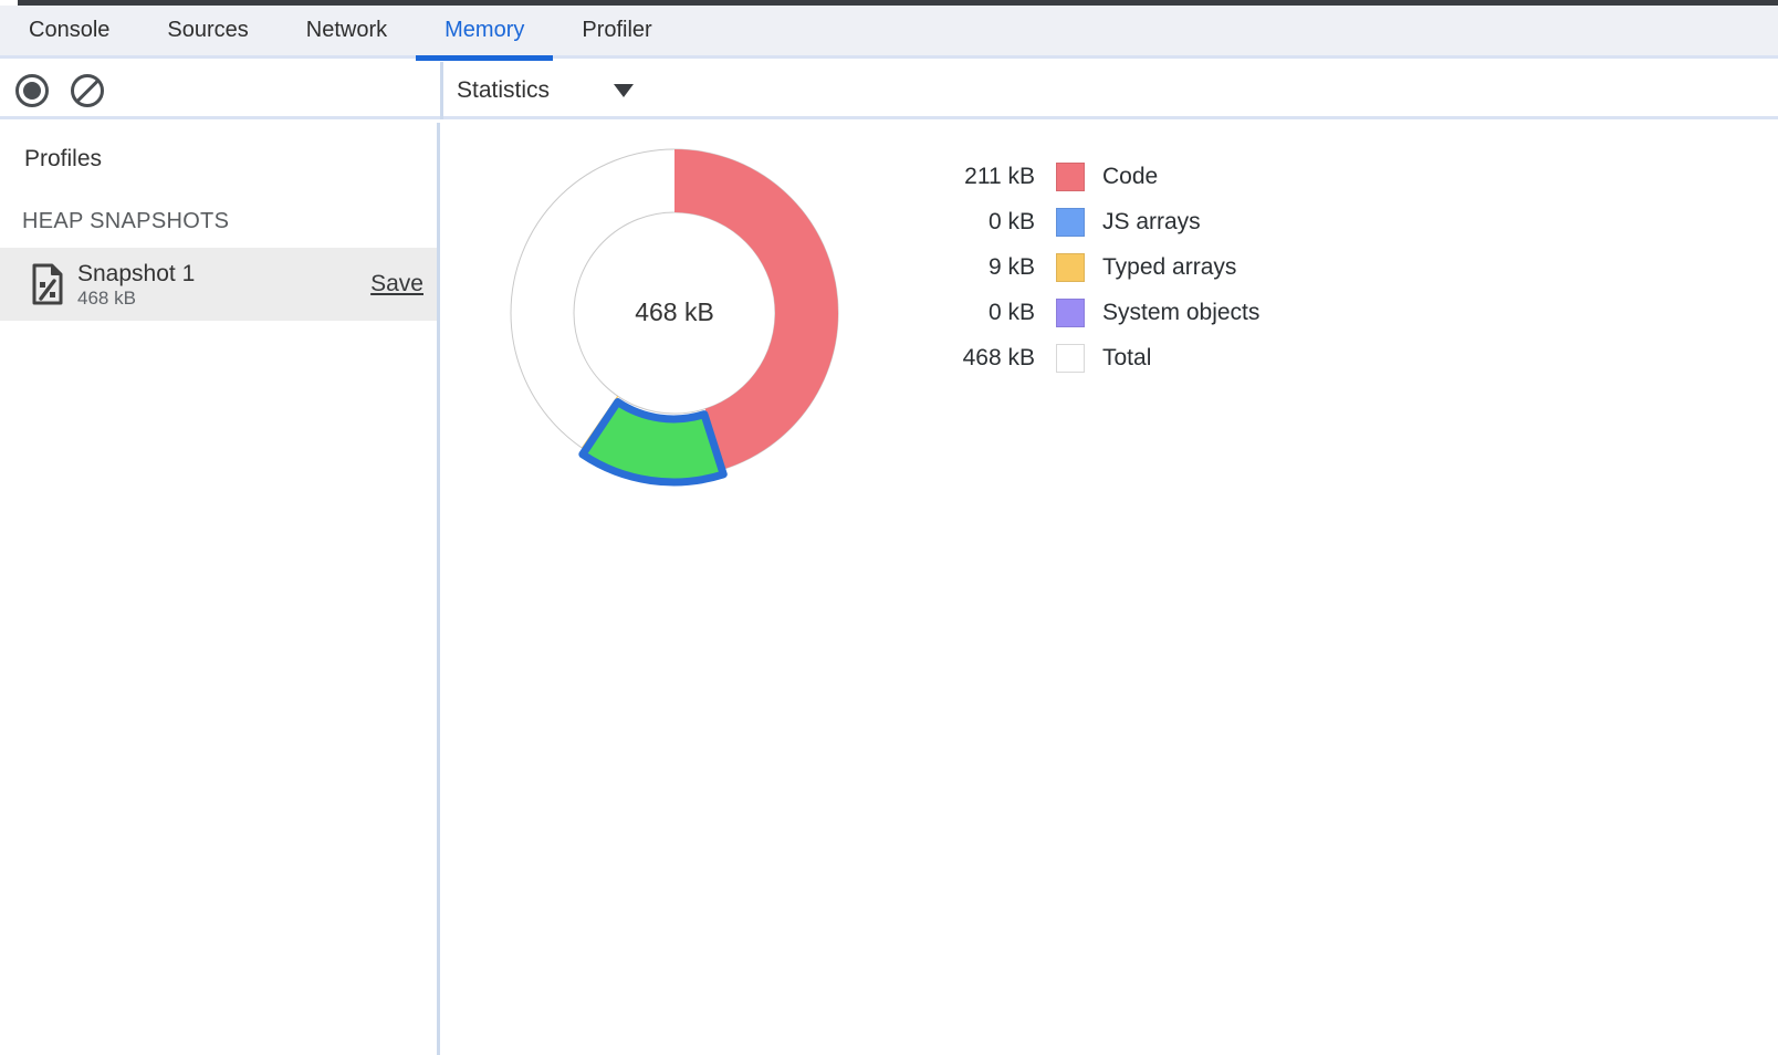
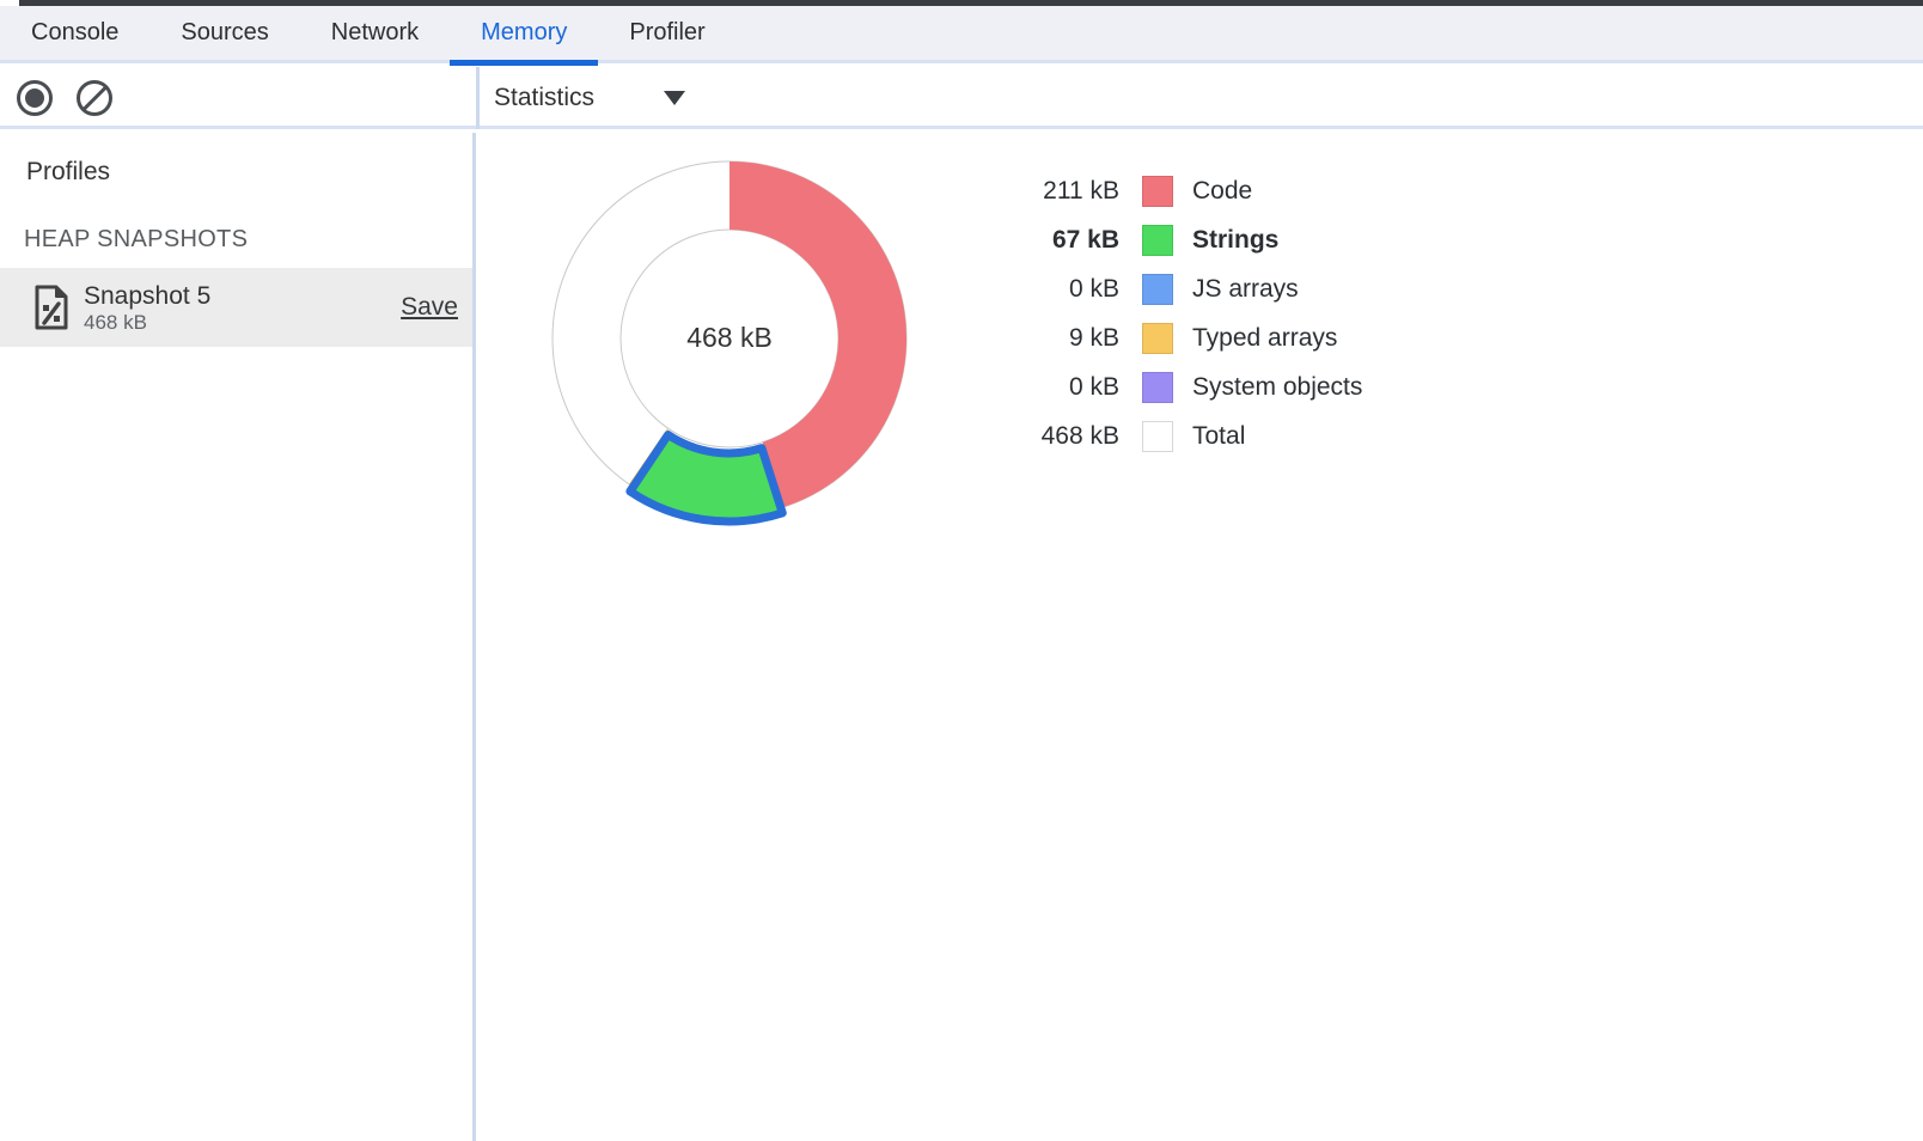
  Console
  Sources
  Network
  Memory
  Profiler
  Statistics
  Profiles
  HEAP SNAPSHOTS
- Snapshot 1
+ Snapshot 5
  468 kB
  Save
  468 kB
  211 kB
  Code
+ 67 kB
+ Strings
  0 kB
  JS arrays
  9 kB
  Typed arrays
  0 kB
  System objects
  468 kB
  Total
